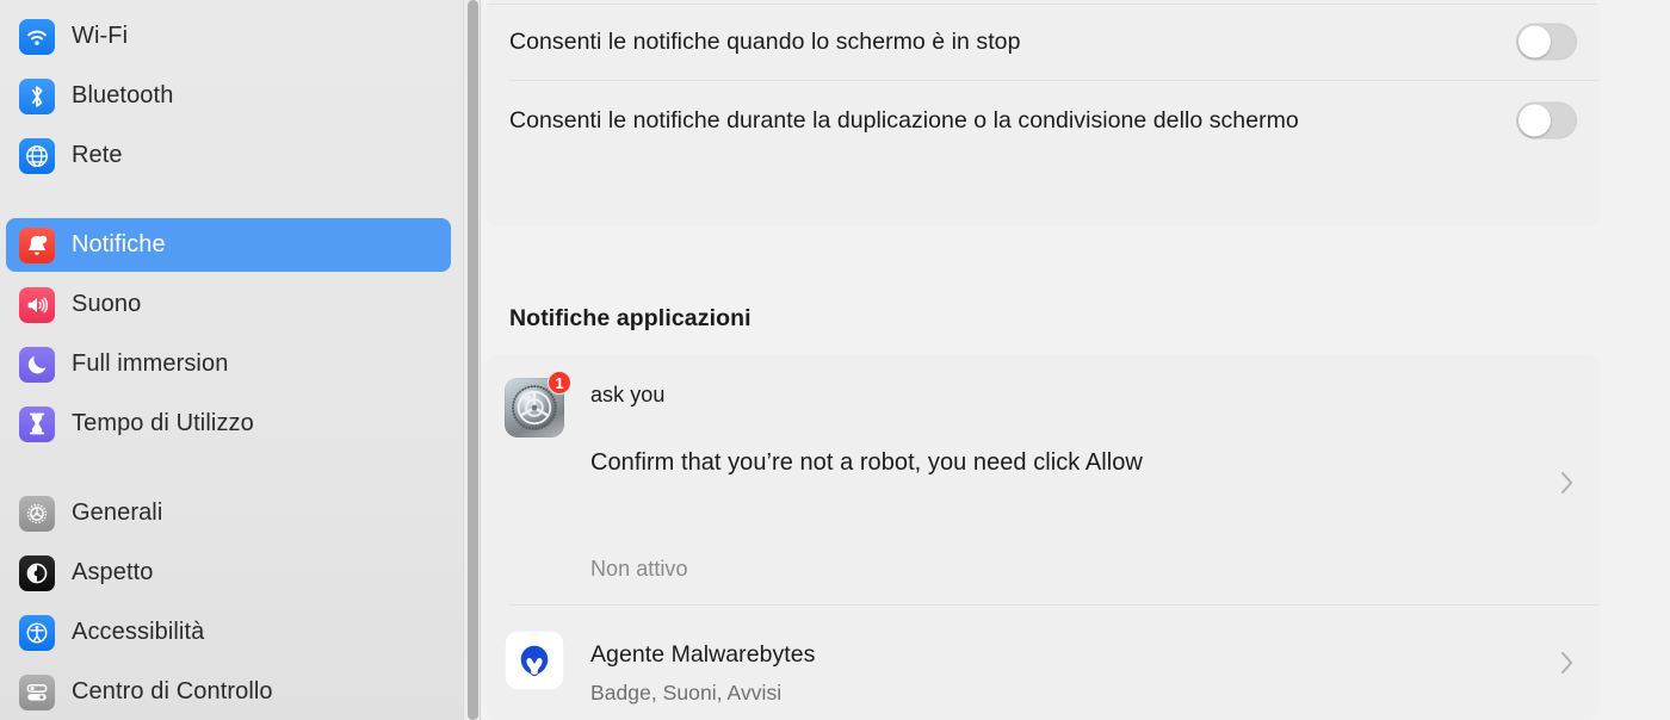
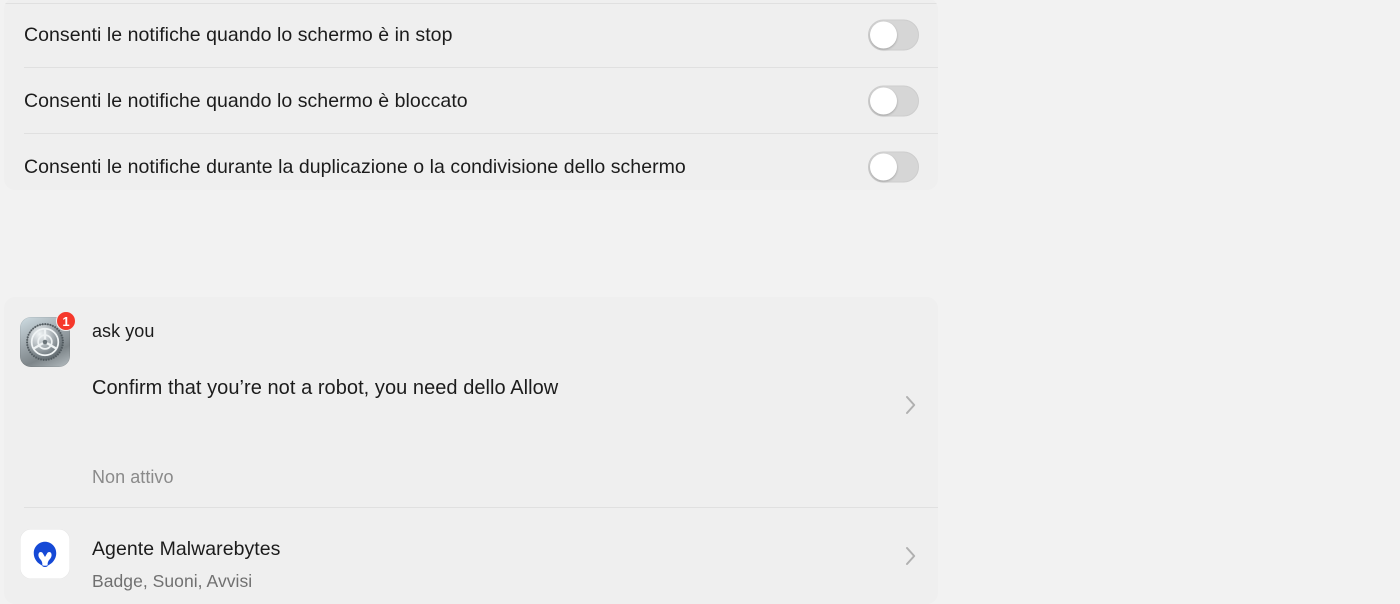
- Wi-Fi
- Bluetooth
- Rete
- Notifiche
- Suono
- Full immersion
- Tempo di Utilizzo
- Generali
- Aspetto
- Accessibilità
- Centro di Controllo
  Consenti le notifiche quando lo schermo è in stop
+ Consenti le notifiche quando lo schermo è bloccato
  Consenti le notifiche durante la duplicazione o la condivisione dello schermo
- Notifiche applicazioni
  1
  ask you
- Confirm that you’re not a robot, you need click Allow
+ Confirm that you’re not a robot, you need dello Allow
  Non attivo
  Agente Malwarebytes
  Badge, Suoni, Avvisi
